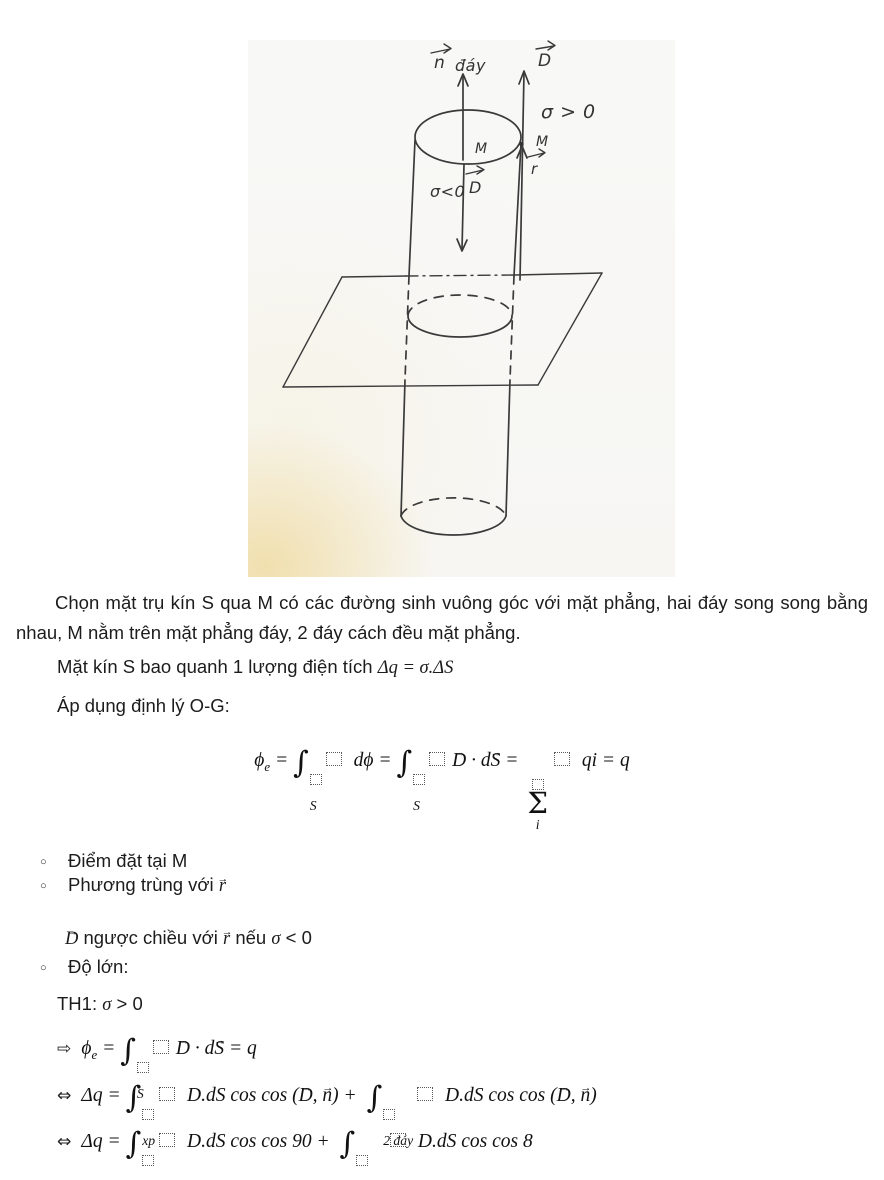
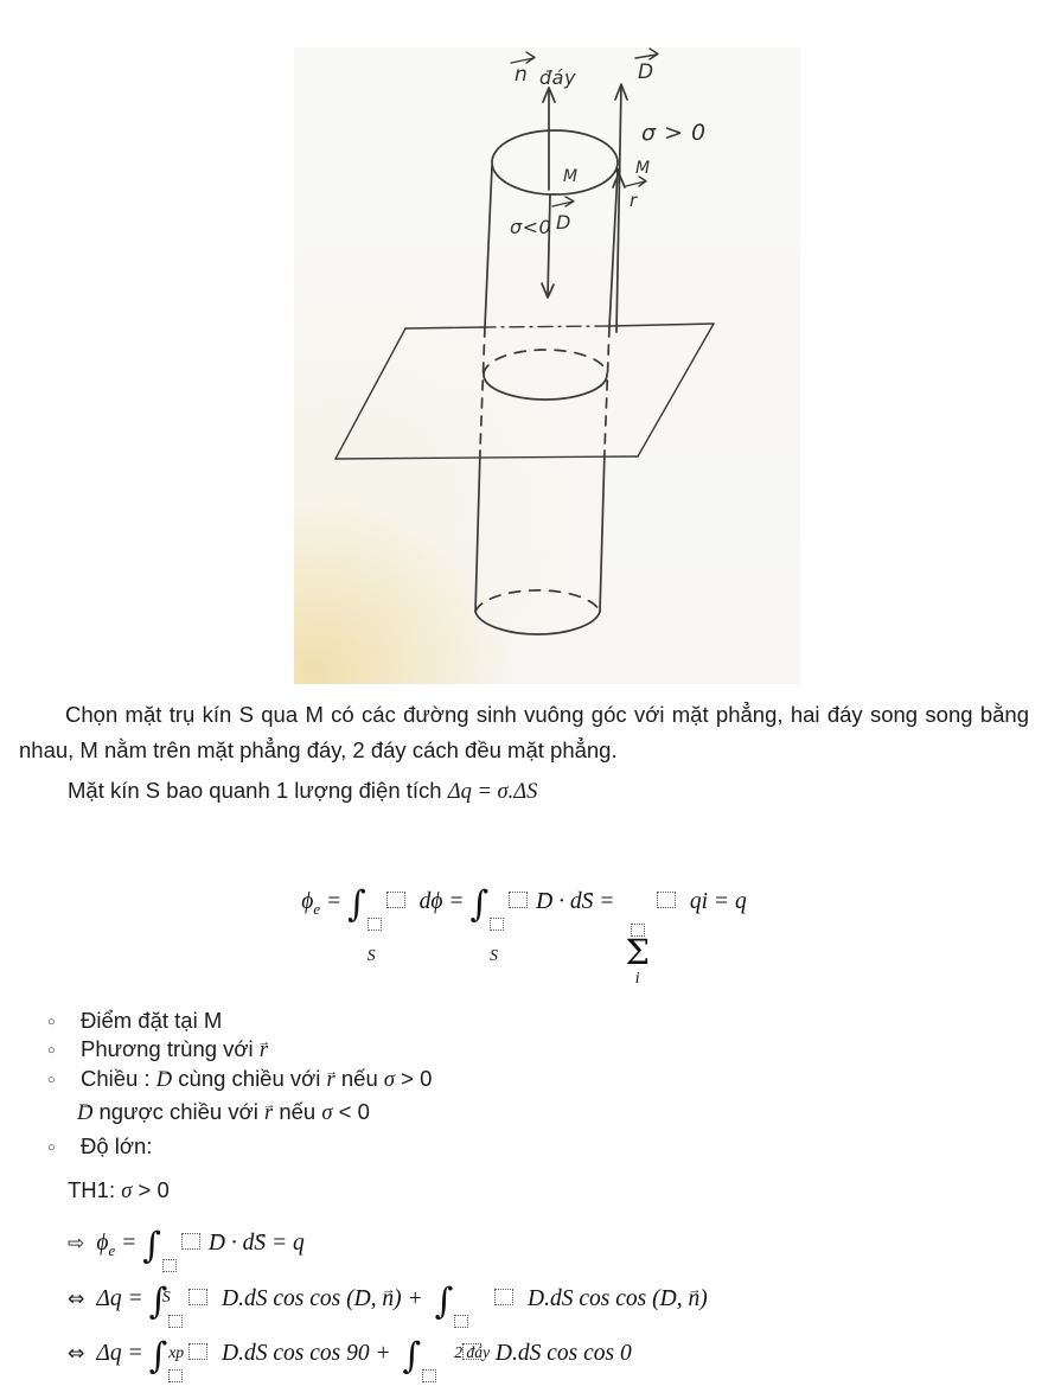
  n
  đáy
  D
  σ > 0
  M
  M
  r
  σ<0
  D
  Chọn mặt trụ kín S qua M có các đường sinh vuông góc với mặt phẳng, hai đáy song song bằng nhau, M nằm trên mặt phẳng đáy, 2 đáy cách đều mặt phẳng.
  Mặt kín S bao quanh 1 lượng điện tích Δq = σ.ΔS
- Áp dụng định lý O-G:
  ϕe = ∫
  S
  dϕ = ∫
  S
  D · dS =
  Σ
  i
  qi = q
  ○ Điểm đặt tại M
  ○ Phương trùng với r
+ ○ Chiều : D cùng chiều với r nếu σ > 0
  D ngược chiều với r nếu σ < 0
  ○ Độ lớn:
  TH1: σ > 0
  ⇨ ϕe = ∫
  S
  D · dS = q
  ⇔ Δq = ∫
  xp
  D.dS cos cos (D, n) + ∫
  2 đáy
  D.dS cos cos (D, n)
  ⇔ Δq = ∫
  D.dS cos cos 90 + ∫
- D.dS cos cos 8
+ D.dS cos cos 0
